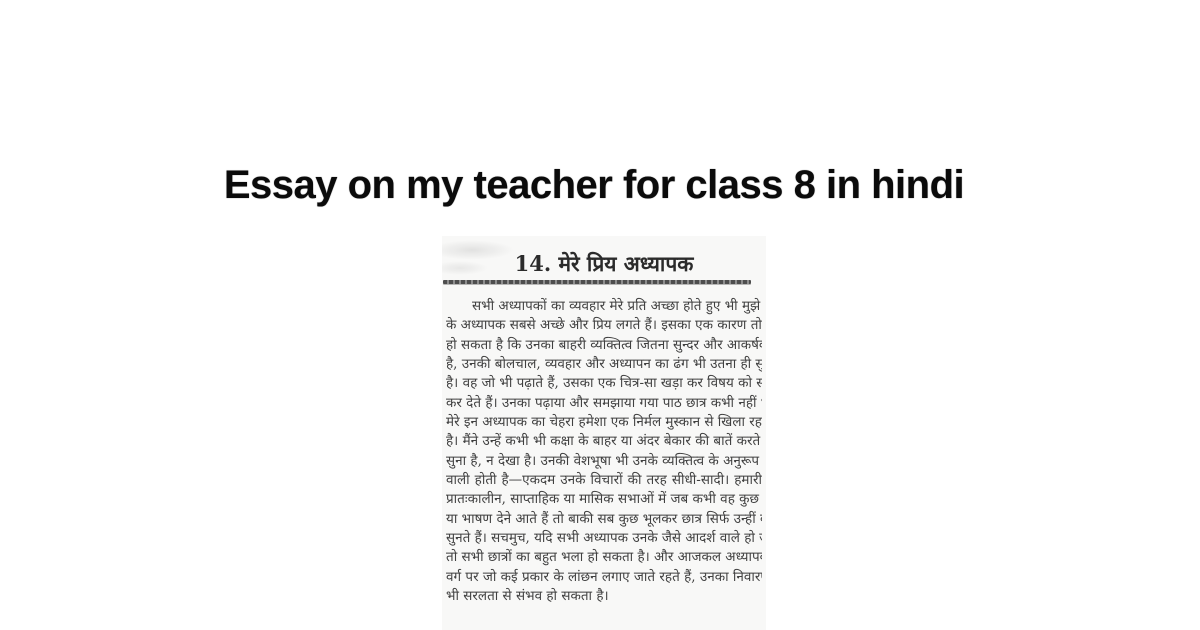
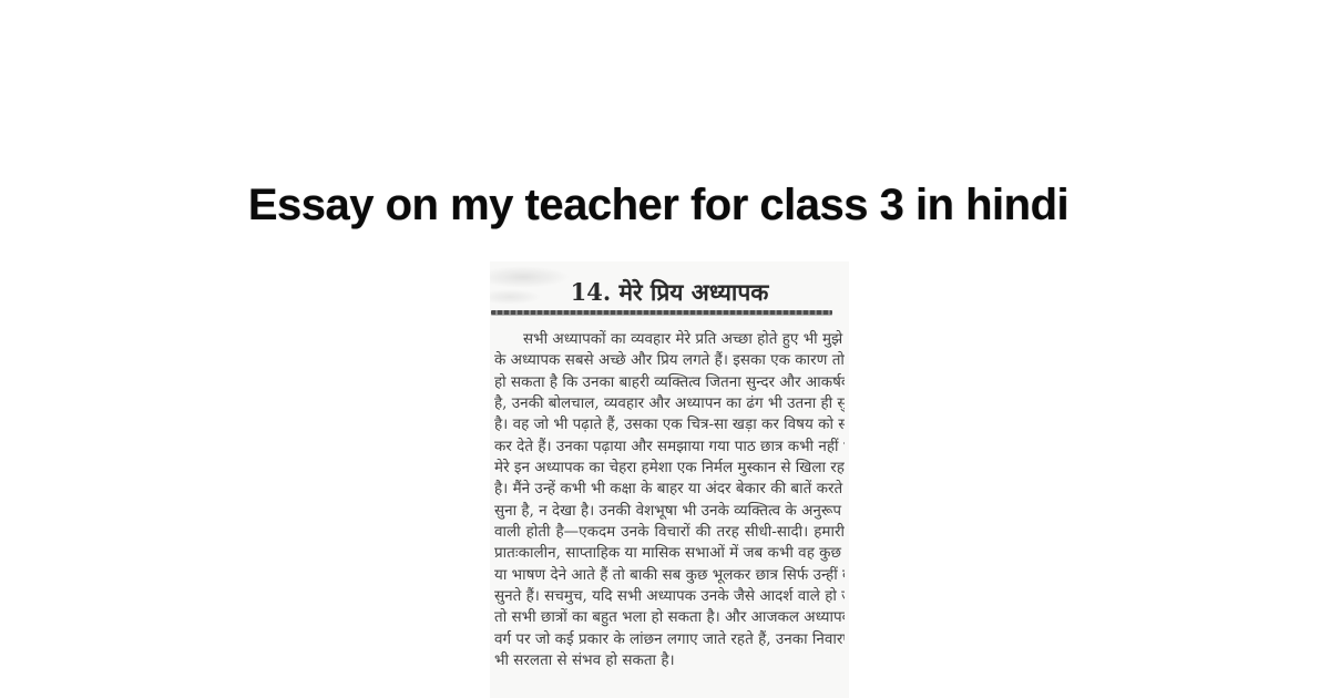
- Essay on my teacher for class 8 in hindi
+ Essay on my teacher for class 3 in hindi
  14. मेरे प्रिय अध्यापक
  सभी अध्यापकों का व्यवहार मेरे प्रति अच्छा होते हुए भी मुझे
  के अध्यापक सबसे अच्छे और प्रिय लगते हैं। इसका एक कारण तो
  हो सकता है कि उनका बाहरी व्यक्तित्व जितना सुन्दर और आकर्ष
  है, उनकी बोलचाल, व्यवहार और अध्यापन का ढंग भी उतना ही सु
  है। वह जो भी पढ़ाते हैं, उसका एक चित्र-सा खड़ा कर विषय को
  कर देते हैं। उनका पढ़ाया और समझाया गया पाठ छात्र कभी नहीं
  मेरे इन अध्यापक का चेहरा हमेशा एक निर्मल मुस्कान से खिला रह
  है। मैंने उन्हें कभी भी कक्षा के बाहर या अंदर बेकार की बातें करते
  सुना है, न देखा है। उनकी वेशभूषा भी उनके व्यक्तित्व के अनुरूप
  वाली होती है—एकदम उनके विचारों की तरह सीधी-सादी। हमारी
  प्रातःकालीन, साप्ताहिक या मासिक सभाओं में जब कभी वह कुछ
  या भाषण देने आते हैं तो बाकी सब कुछ भूलकर छात्र सिर्फ उन्हीं
  सुनते हैं। सचमुच, यदि सभी अध्यापक उनके जैसे आदर्श वाले हो
  तो सभी छात्रों का बहुत भला हो सकता है। और आजकल अध्याप
  वर्ग पर जो कई प्रकार के लांछन लगाए जाते रहते हैं, उनका निवार
  भी सरलता से संभव हो सकता है।
